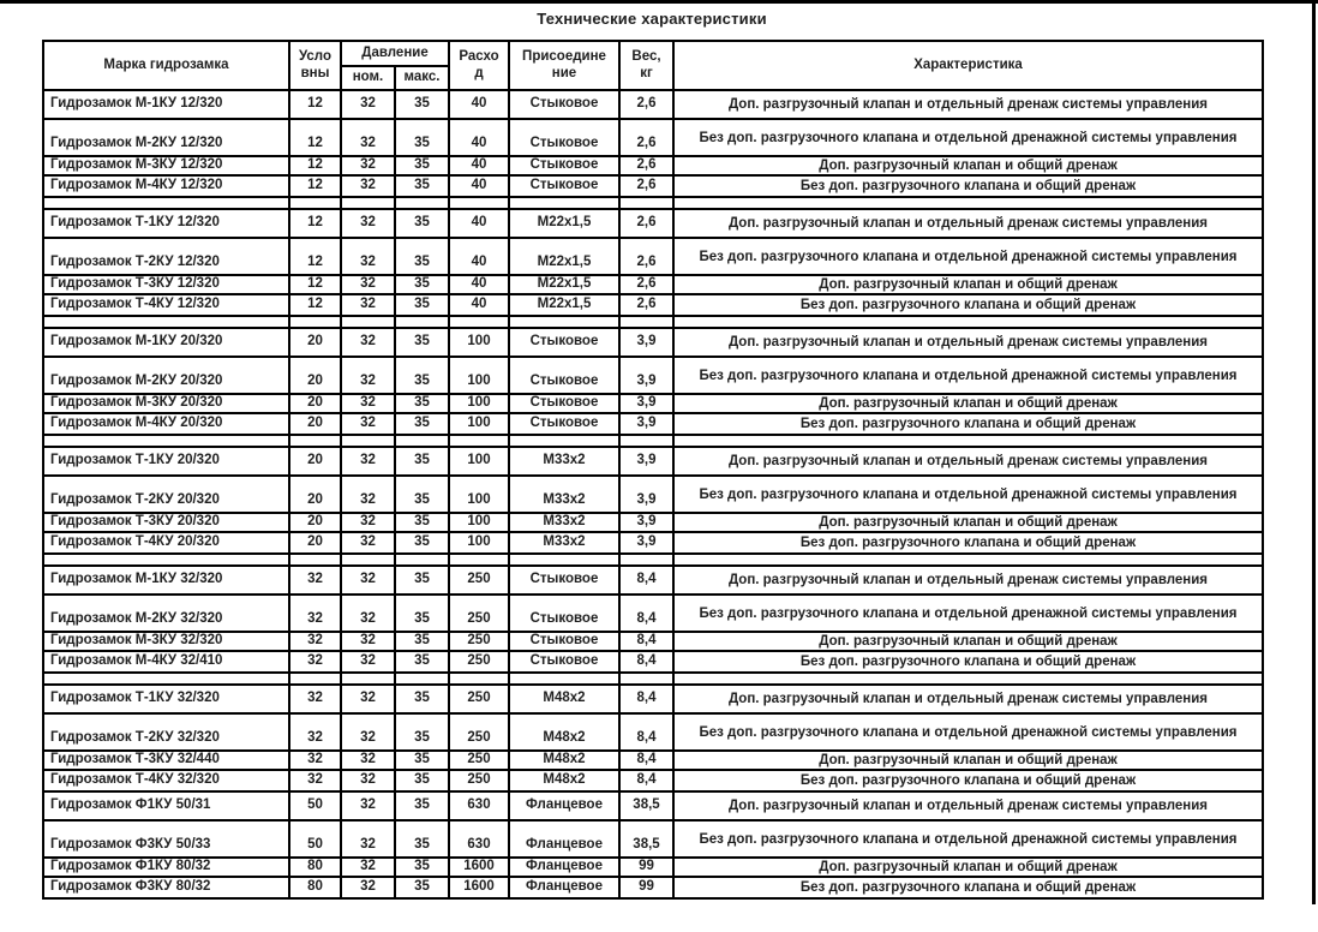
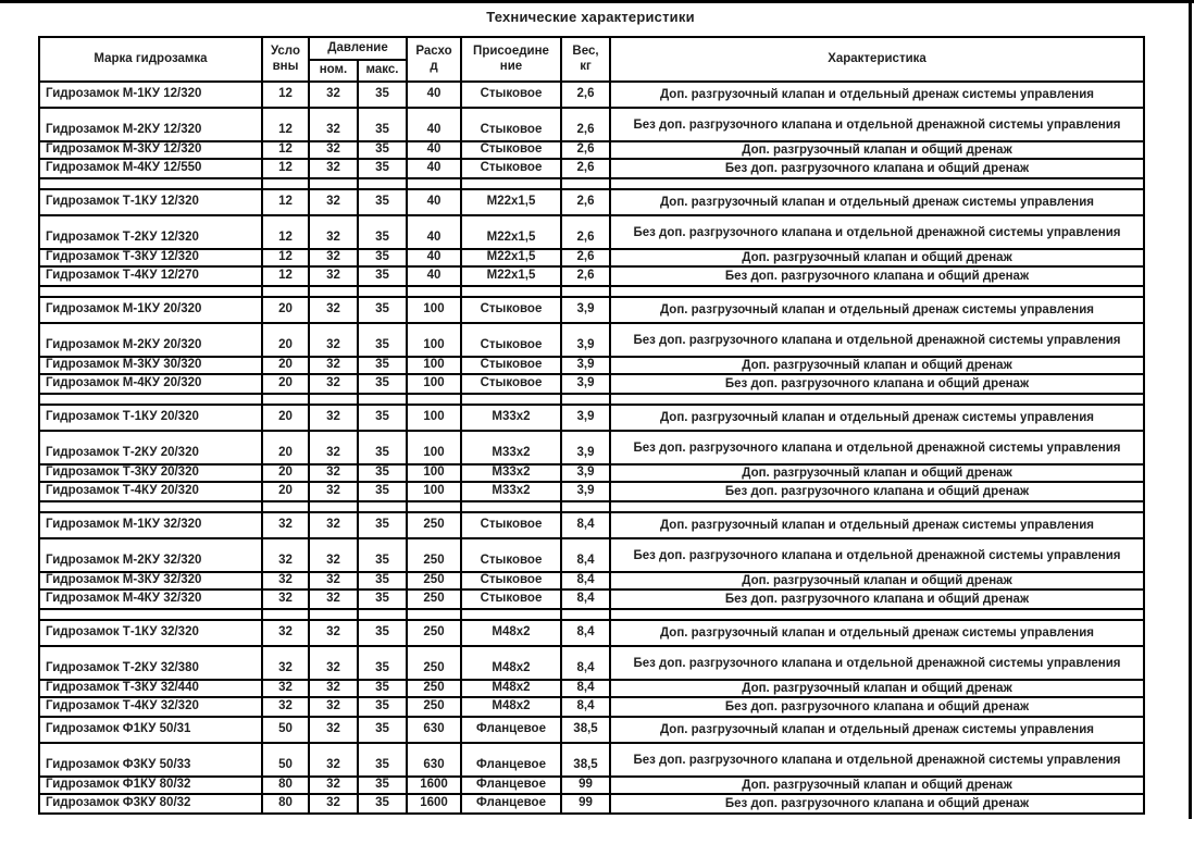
  Технические характеристики
  Марка гидрозамка	Условны	Давление	Расход	Присоединение	Вес, кг	Характеристика
  ном.	макс.
  Гидрозамок М-1КУ 12/320	12	32	35	40	Стыковое	2,6	Доп. разгрузочный клапан и отдельный дренаж системы управления
  Гидрозамок М-2КУ 12/320	12	32	35	40	Стыковое	2,6	Без доп. разгрузочного клапана и отдельной дренажной системы управления
  Гидрозамок М-3КУ 12/320	12	32	35	40	Стыковое	2,6	Доп. разгрузочный клапан и общий дренаж
- Гидрозамок М-4КУ 12/320	12	32	35	40	Стыковое	2,6	Без доп. разгрузочного клапана и общий дренаж
+ Гидрозамок М-4КУ 12/550	12	32	35	40	Стыковое	2,6	Без доп. разгрузочного клапана и общий дренаж
  Гидрозамок Т-1КУ 12/320	12	32	35	40	М22х1,5	2,6	Доп. разгрузочный клапан и отдельный дренаж системы управления
  Гидрозамок Т-2КУ 12/320	12	32	35	40	М22х1,5	2,6	Без доп. разгрузочного клапана и отдельной дренажной системы управления
  Гидрозамок Т-3КУ 12/320	12	32	35	40	М22х1,5	2,6	Доп. разгрузочный клапан и общий дренаж
- Гидрозамок Т-4КУ 12/320	12	32	35	40	М22х1,5	2,6	Без доп. разгрузочного клапана и общий дренаж
+ Гидрозамок Т-4КУ 12/270	12	32	35	40	М22х1,5	2,6	Без доп. разгрузочного клапана и общий дренаж
  Гидрозамок М-1КУ 20/320	20	32	35	100	Стыковое	3,9	Доп. разгрузочный клапан и отдельный дренаж системы управления
  Гидрозамок М-2КУ 20/320	20	32	35	100	Стыковое	3,9	Без доп. разгрузочного клапана и отдельной дренажной системы управления
- Гидрозамок М-3КУ 20/320	20	32	35	100	Стыковое	3,9	Доп. разгрузочный клапан и общий дренаж
+ Гидрозамок М-3КУ 30/320	20	32	35	100	Стыковое	3,9	Доп. разгрузочный клапан и общий дренаж
  Гидрозамок М-4КУ 20/320	20	32	35	100	Стыковое	3,9	Без доп. разгрузочного клапана и общий дренаж
  Гидрозамок Т-1КУ 20/320	20	32	35	100	М33х2	3,9	Доп. разгрузочный клапан и отдельный дренаж системы управления
  Гидрозамок Т-2КУ 20/320	20	32	35	100	М33х2	3,9	Без доп. разгрузочного клапана и отдельной дренажной системы управления
  Гидрозамок Т-3КУ 20/320	20	32	35	100	М33х2	3,9	Доп. разгрузочный клапан и общий дренаж
  Гидрозамок Т-4КУ 20/320	20	32	35	100	М33х2	3,9	Без доп. разгрузочного клапана и общий дренаж
  Гидрозамок М-1КУ 32/320	32	32	35	250	Стыковое	8,4	Доп. разгрузочный клапан и отдельный дренаж системы управления
  Гидрозамок М-2КУ 32/320	32	32	35	250	Стыковое	8,4	Без доп. разгрузочного клапана и отдельной дренажной системы управления
  Гидрозамок М-3КУ 32/320	32	32	35	250	Стыковое	8,4	Доп. разгрузочный клапан и общий дренаж
- Гидрозамок М-4КУ 32/410	32	32	35	250	Стыковое	8,4	Без доп. разгрузочного клапана и общий дренаж
+ Гидрозамок М-4КУ 32/320	32	32	35	250	Стыковое	8,4	Без доп. разгрузочного клапана и общий дренаж
  Гидрозамок Т-1КУ 32/320	32	32	35	250	М48х2	8,4	Доп. разгрузочный клапан и отдельный дренаж системы управления
- Гидрозамок Т-2КУ 32/320	32	32	35	250	М48х2	8,4	Без доп. разгрузочного клапана и отдельной дренажной системы управления
+ Гидрозамок Т-2КУ 32/380	32	32	35	250	М48х2	8,4	Без доп. разгрузочного клапана и отдельной дренажной системы управления
  Гидрозамок Т-3КУ 32/440	32	32	35	250	М48х2	8,4	Доп. разгрузочный клапан и общий дренаж
  Гидрозамок Т-4КУ 32/320	32	32	35	250	М48х2	8,4	Без доп. разгрузочного клапана и общий дренаж
  Гидрозамок Ф1КУ 50/31	50	32	35	630	Фланцевое	38,5	Доп. разгрузочный клапан и отдельный дренаж системы управления
  Гидрозамок Ф3КУ 50/33	50	32	35	630	Фланцевое	38,5	Без доп. разгрузочного клапана и отдельной дренажной системы управления
  Гидрозамок Ф1КУ 80/32	80	32	35	1600	Фланцевое	99	Доп. разгрузочный клапан и общий дренаж
  Гидрозамок Ф3КУ 80/32	80	32	35	1600	Фланцевое	99	Без доп. разгрузочного клапана и общий дренаж
